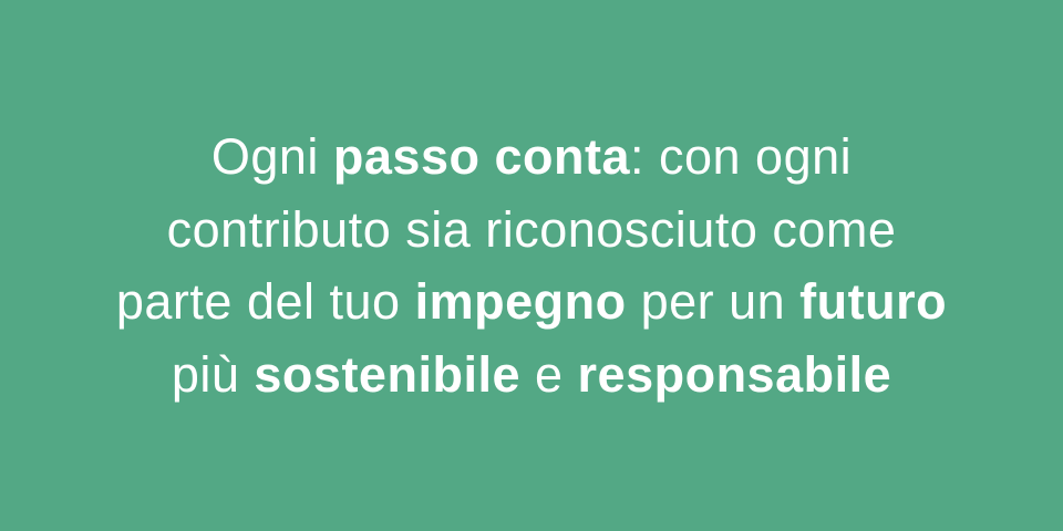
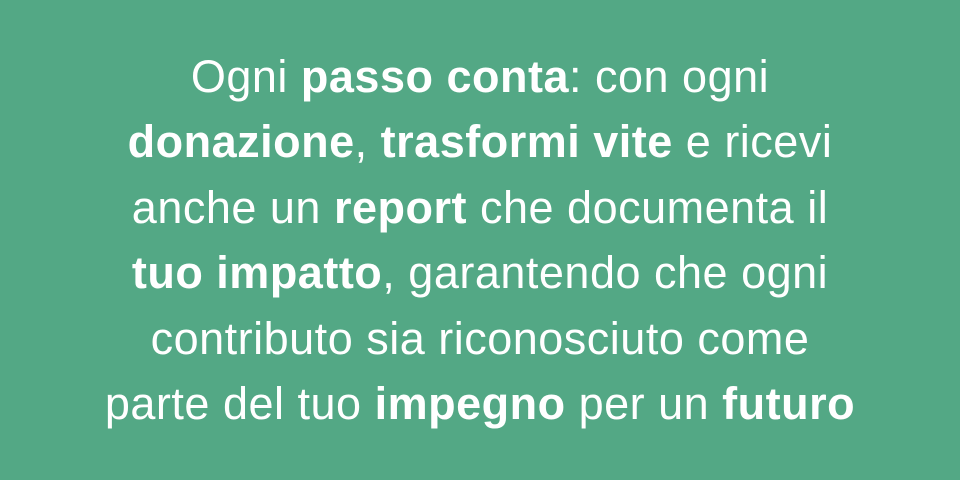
  Ogni passo conta: con ogni
+ donazione, trasformi vite e ricevi
+ anche un report che documenta il
+ tuo impatto, garantendo che ogni
  contributo sia riconosciuto come
  parte del tuo impegno per un futuro
- più sostenibile e responsabile
